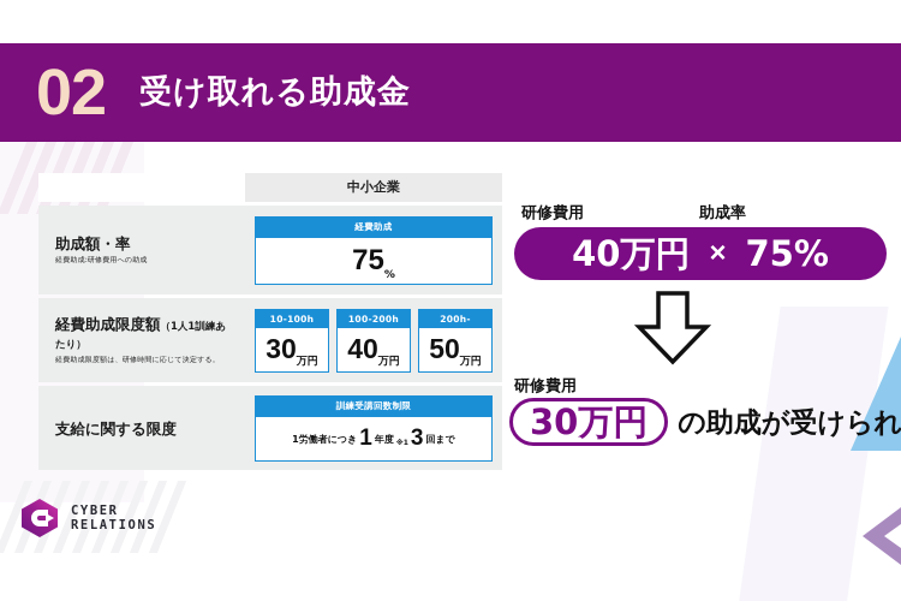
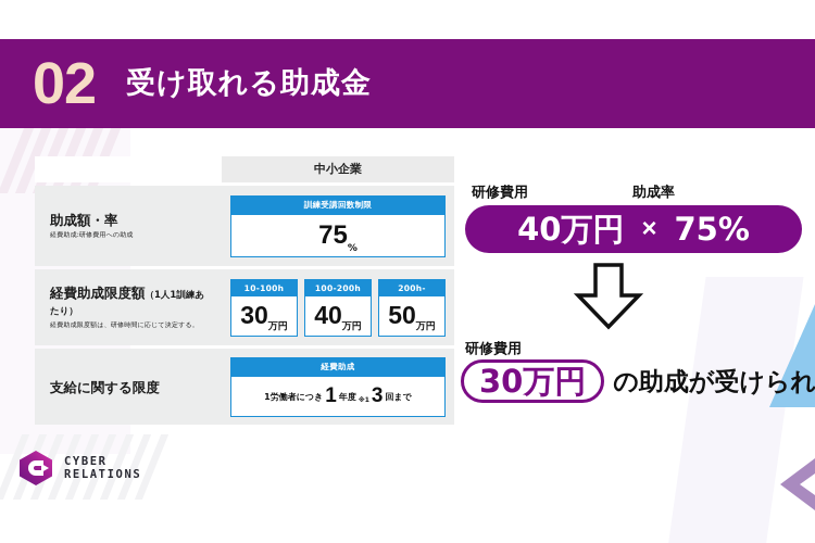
  02
  受け取れる助成金
  中小企業
  助成額・率
- 経費助成
+ 訓練受講回数制限
  75
  %
  経費助成限度額（1人1訓練あたり）
  10-100h
  30
  万円
  100-200h
  40
  万円
  200h-
  50
  万円
  支給に関する限度
- 訓練受講回数制限
+ 経費助成
  1労働者につき
  1
  年度
  3
  回まで
  研修費用
  助成率
  40万円
  ×
  75%
  研修費用
  30万円
  の助成が受けられ
  CYBER
  RELATIONS
